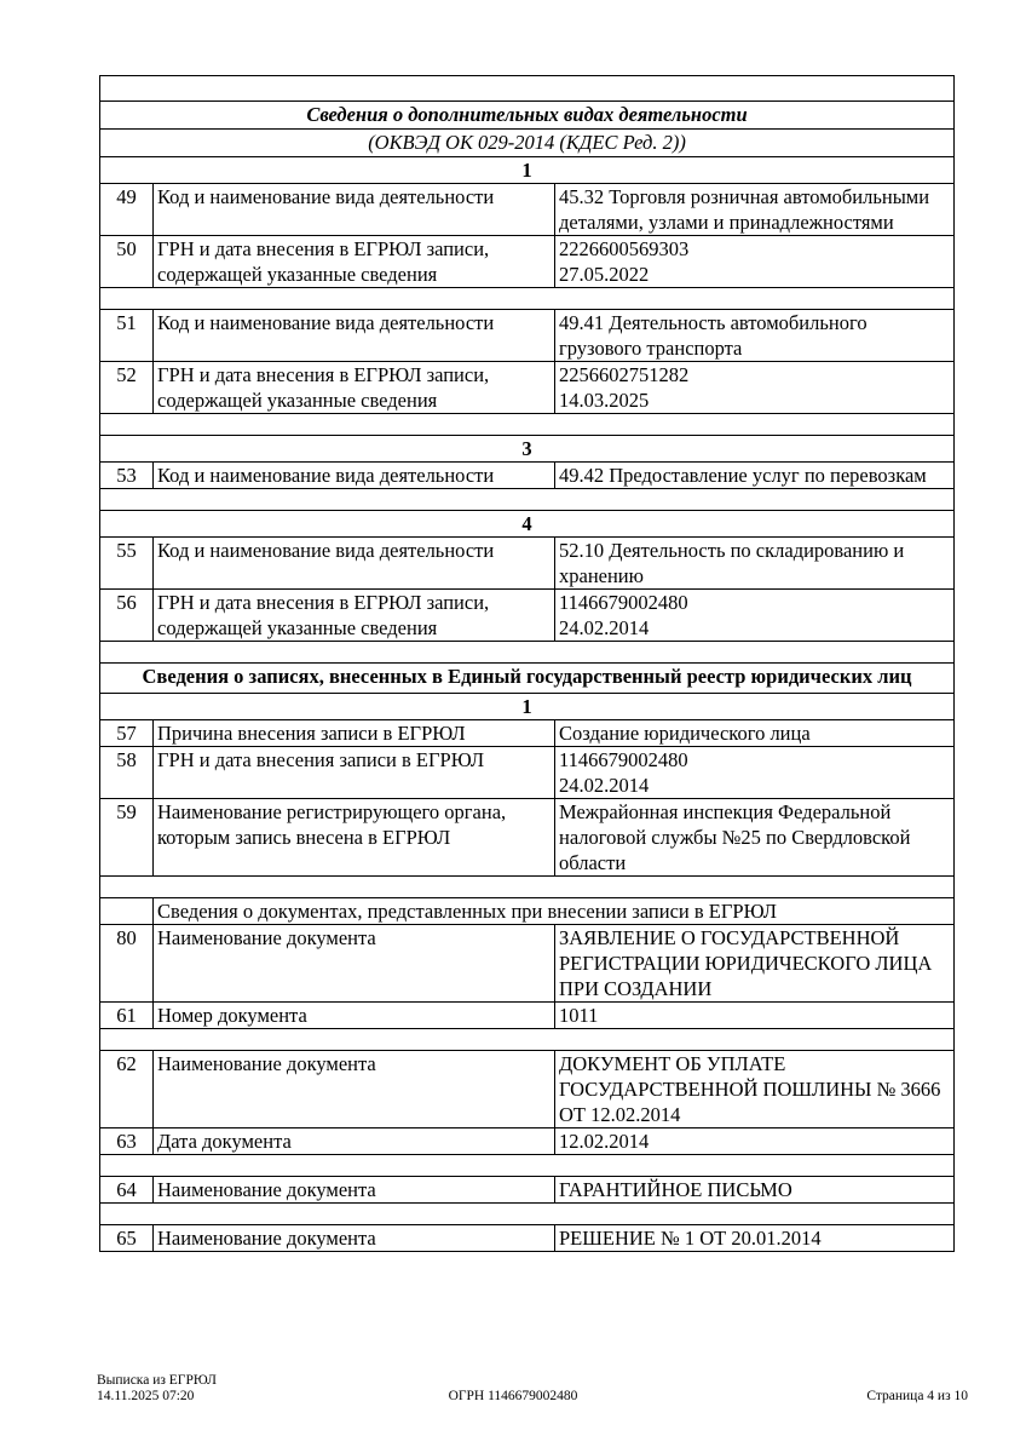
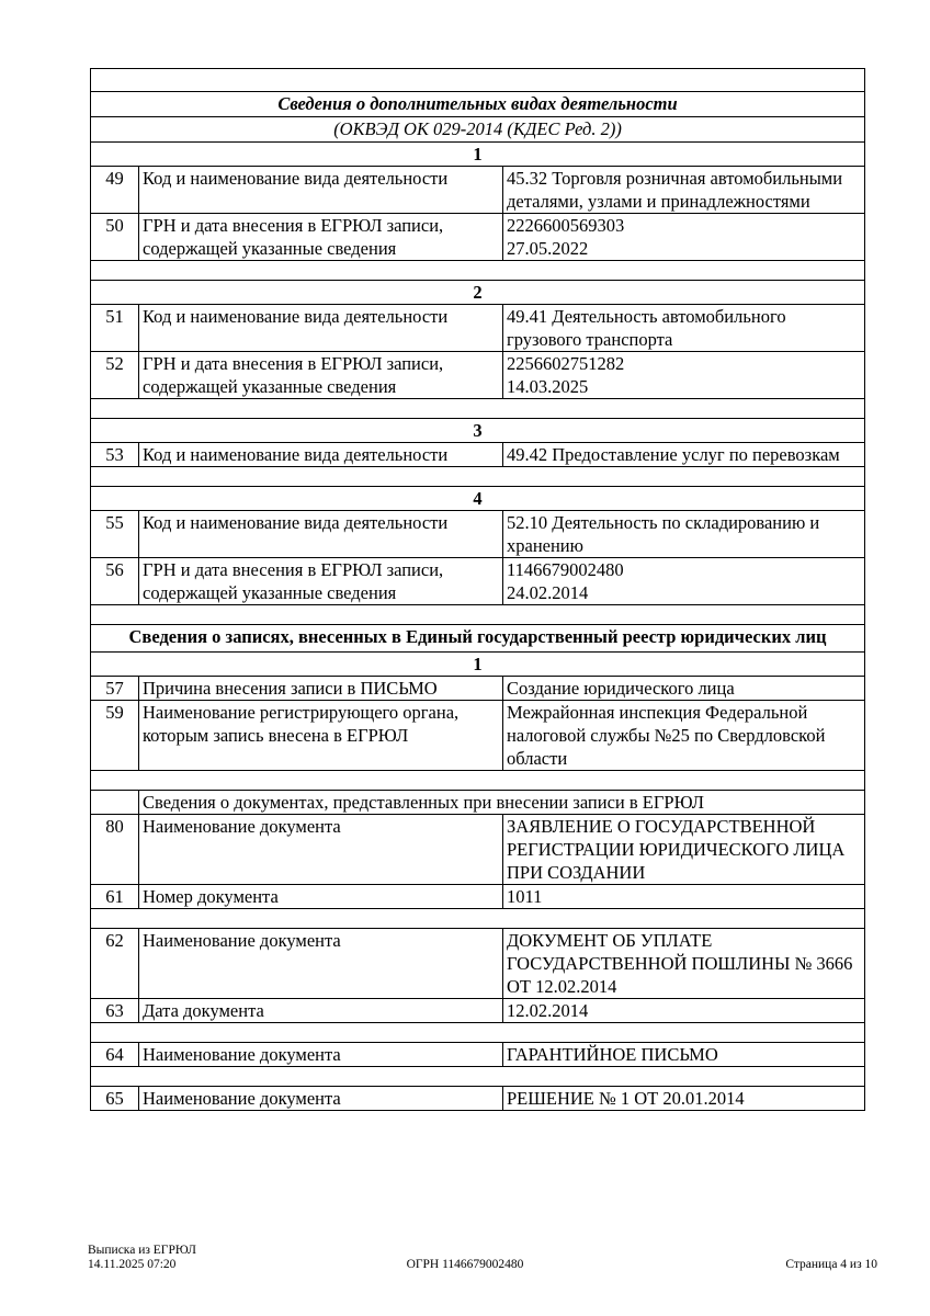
  Сведения о дополнительных видах деятельности
  (ОКВЭД ОК 029-2014 (КДЕС Ред. 2))
  1
  49	Код и наименование вида деятельности	45.32 Торговля розничная автомобильными деталями, узлами и принадлежностями
  50	ГРН и дата внесения в ЕГРЮЛ записи, содержащей указанные сведения	2226600569303 27.05.2022
+ 2
  51	Код и наименование вида деятельности	49.41 Деятельность автомобильного грузового транспорта
  52	ГРН и дата внесения в ЕГРЮЛ записи, содержащей указанные сведения	2256602751282 14.03.2025
  3
  53	Код и наименование вида деятельности	49.42 Предоставление услуг по перевозкам
  4
  55	Код и наименование вида деятельности	52.10 Деятельность по складированию и хранению
  56	ГРН и дата внесения в ЕГРЮЛ записи, содержащей указанные сведения	1146679002480 24.02.2014
  Сведения о записях, внесенных в Единый государственный реестр юридических лиц
  1
- 57	Причина внесения записи в ЕГРЮЛ	Создание юридического лица
+ 57	Причина внесения записи в ПИСЬМО	Создание юридического лица
- 58	ГРН и дата внесения записи в ЕГРЮЛ	1146679002480 24.02.2014
  59	Наименование регистрирующего органа, которым запись внесена в ЕГРЮЛ	Межрайонная инспекция Федеральной налоговой службы №25 по Свердловской области
  	Сведения о документах, представленных при внесении записи в ЕГРЮЛ
  80	Наименование документа	ЗАЯВЛЕНИЕ О ГОСУДАРСТВЕННОЙ РЕГИСТРАЦИИ ЮРИДИЧЕСКОГО ЛИЦА ПРИ СОЗДАНИИ
  61	Номер документа	1011
  62	Наименование документа	ДОКУМЕНТ ОБ УПЛАТЕ ГОСУДАРСТВЕННОЙ ПОШЛИНЫ № 3666 ОТ 12.02.2014
  63	Дата документа	12.02.2014
  64	Наименование документа	ГАРАНТИЙНОЕ ПИСЬМО
  65	Наименование документа	РЕШЕНИЕ № 1 ОТ 20.01.2014
  Выписка из ЕГРЮЛ
  14.11.2025 07:20
  ОГРН 1146679002480
  Страница 4 из 10
